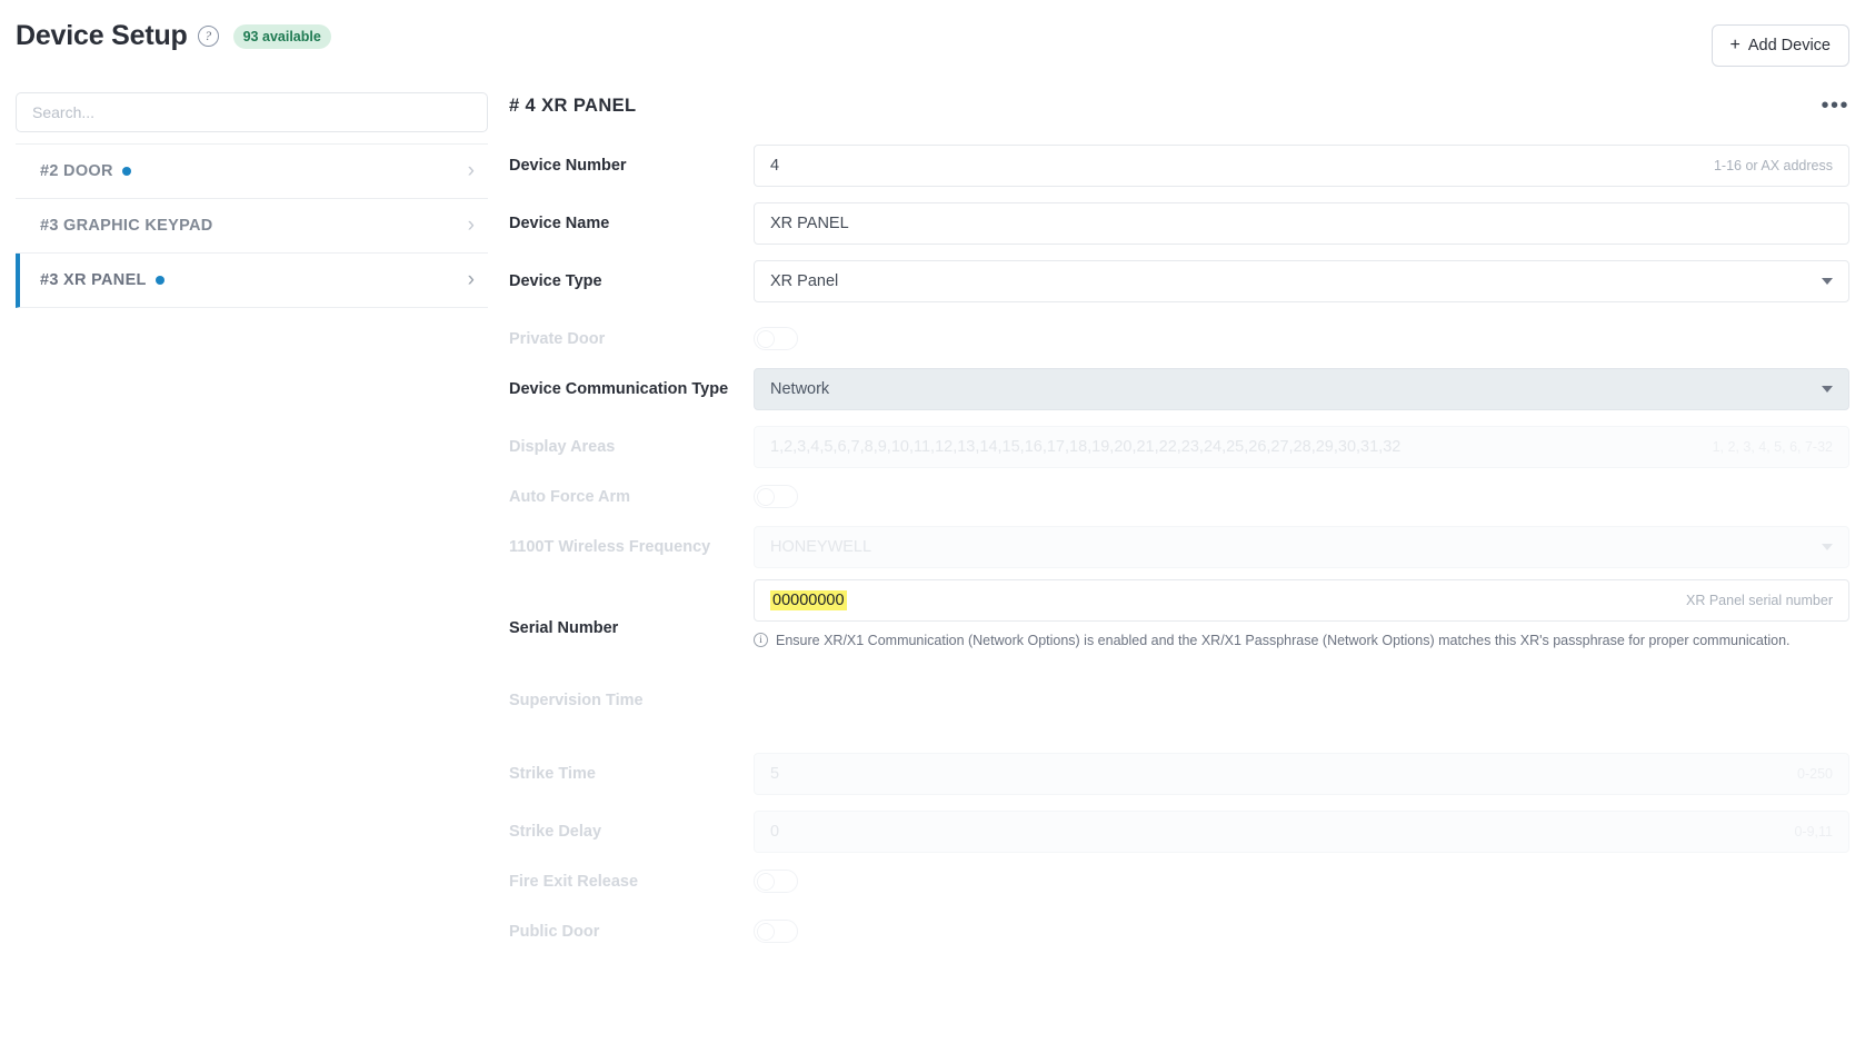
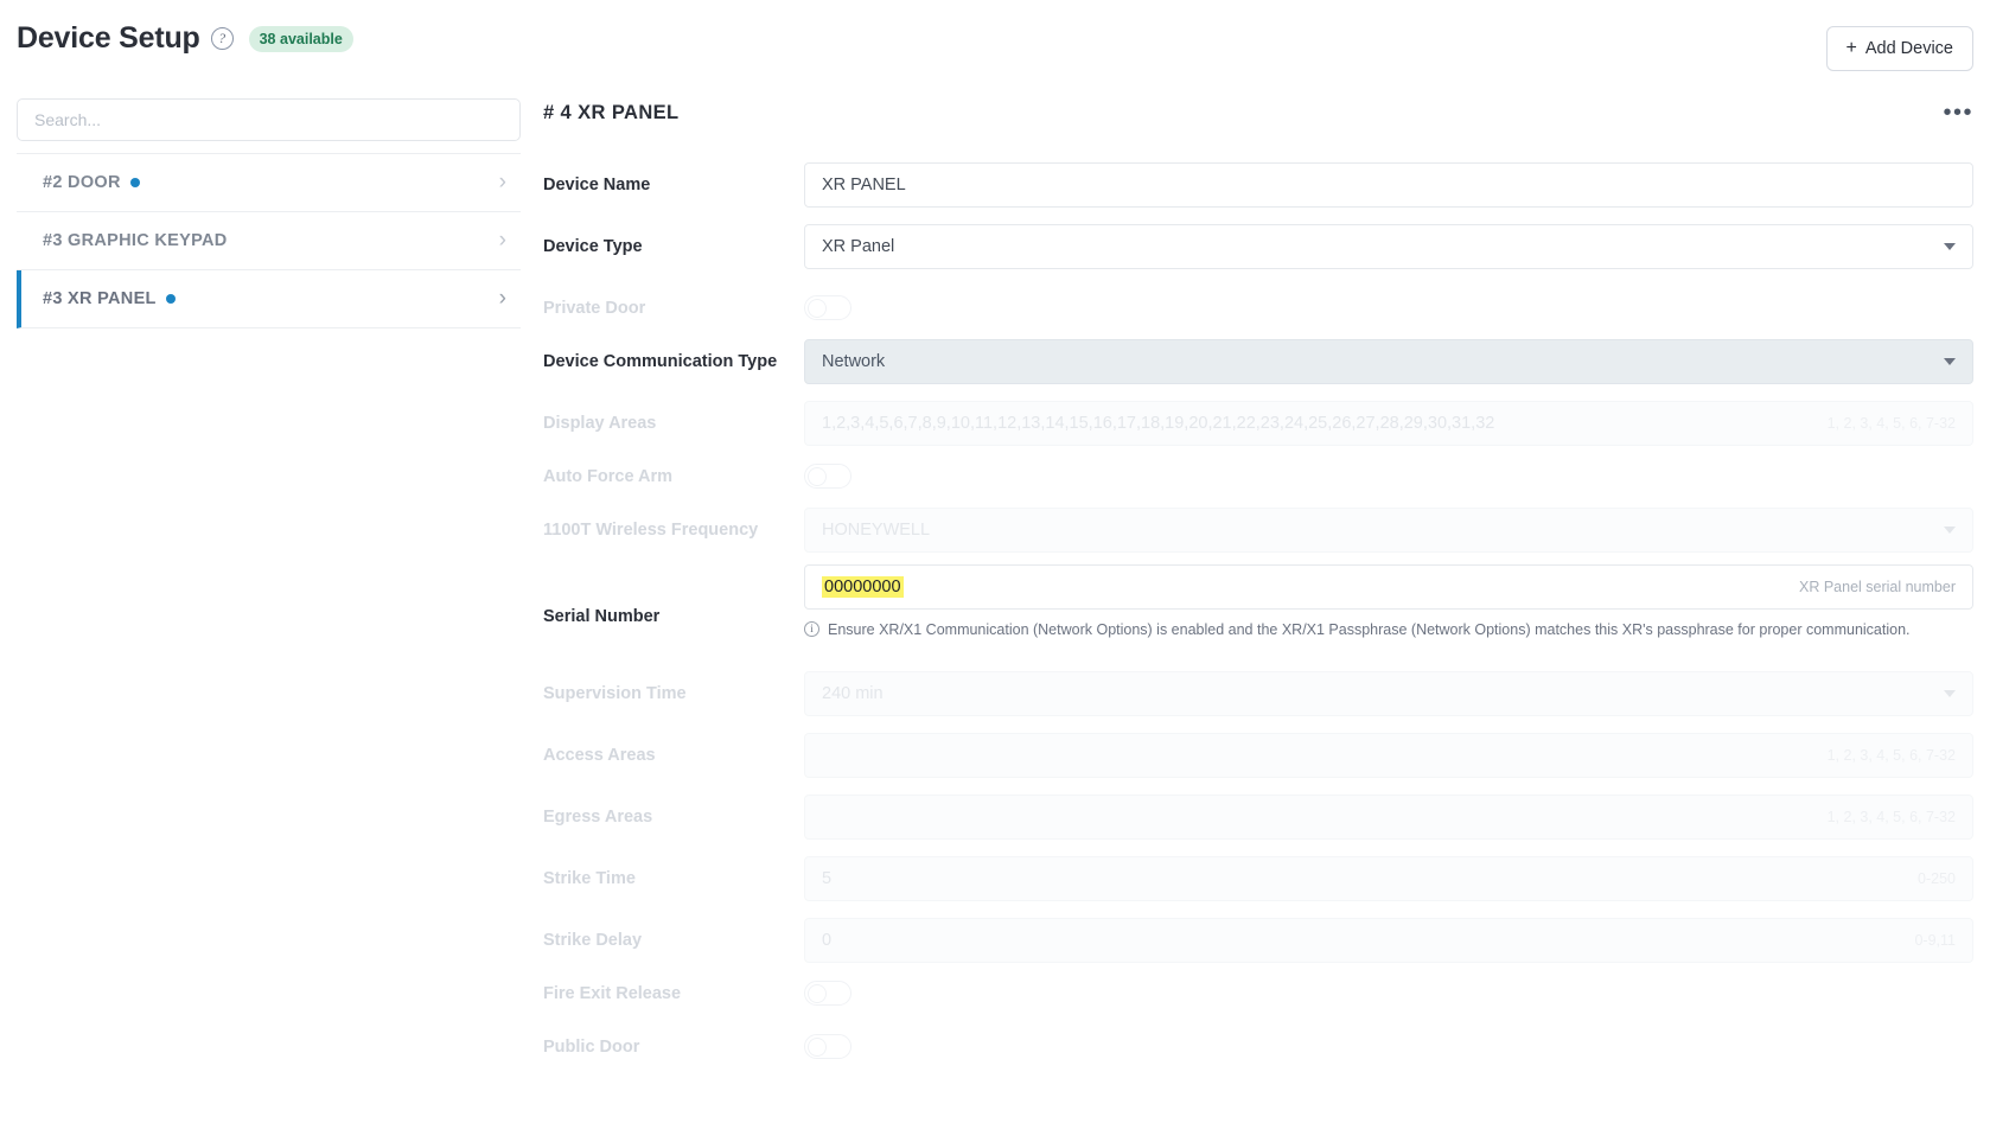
  Device Setup
  ?
- 93 available
+ 38 available
  +
  Add Device
  Search...
  #2 DOOR
  ›
  #3 GRAPHIC KEYPAD
  ›
  #3 XR PANEL
  ›
  # 4 XR PANEL
  •••
- Device Number
- 4
- 1-16 or AX address
  Device Name
  XR PANEL
  Device Type
  XR Panel
  Private Door
  Device Communication Type
  Network
  Display Areas
  1,2,3,4,5,6,7,8,9,10,11,12,13,14,15,16,17,18,19,20,21,22,23,24,25,26,27,28,29,30,31,32
  Auto Force Arm
  1100T Wireless Frequency
  HONEYWELL
  Serial Number
  00000000
  XR Panel serial number
  i
  Ensure XR/X1 Communication (Network Options) is enabled and the XR/X1 Passphrase (Network Options) matches this XR's passphrase for proper communication.
  Supervision Time
+ 240 min
+ Access Areas
+ Egress Areas
  Strike Time
  5
  Strike Delay
  0
  Fire Exit Release
  Public Door
